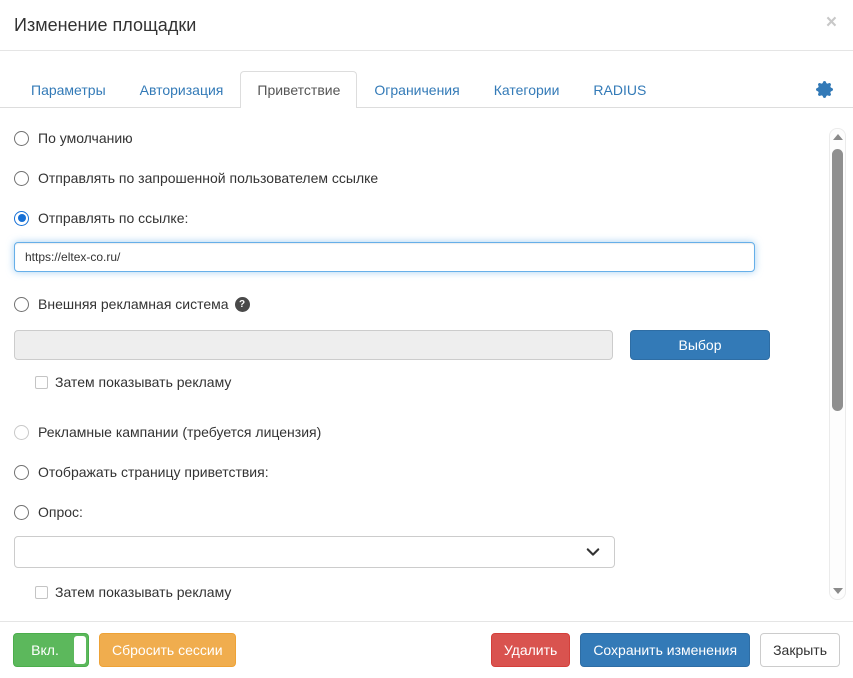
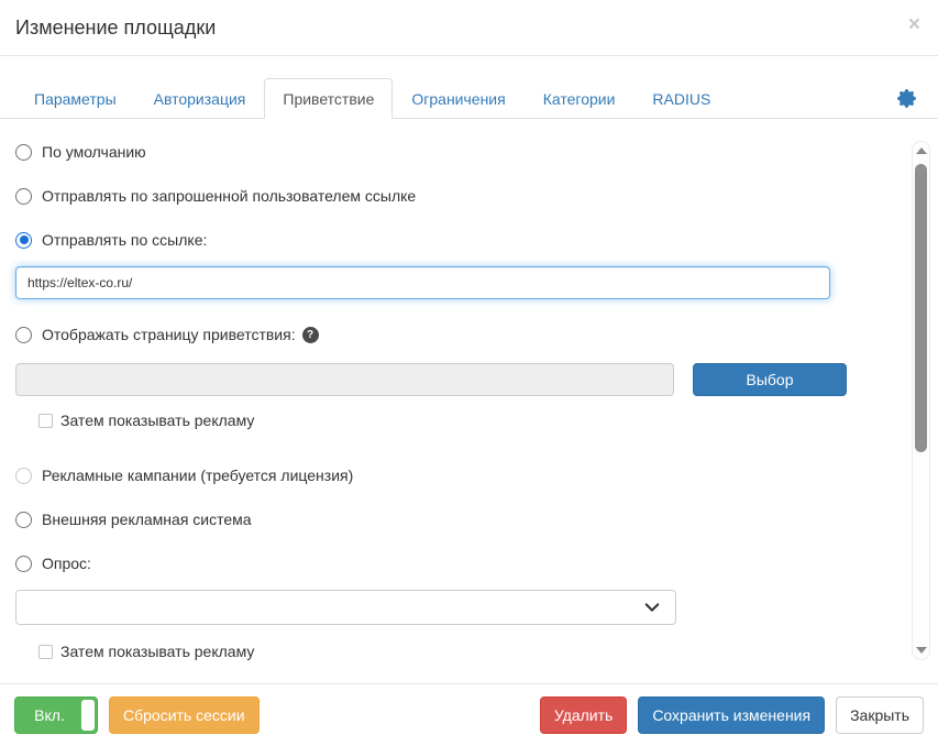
  Изменение площадки
  ×
  Параметры
  Авторизация
  Приветствие
  Ограничения
  Категории
  RADIUS
  По умолчанию
  Отправлять по запрошенной пользователем ссылке
  Отправлять по ссылке:
  https://eltex-co.ru/
- Внешняя рекламная система
+ Отображать страницу приветствия:
  ?
  Выбор
  Затем показывать рекламу
  Рекламные кампании (требуется лицензия)
- Отображать страницу приветствия:
+ Внешняя рекламная система
  Опрос:
  Затем показывать рекламу
  Вкл.
  Сбросить сессии
  Удалить
  Сохранить изменения
  Закрыть
